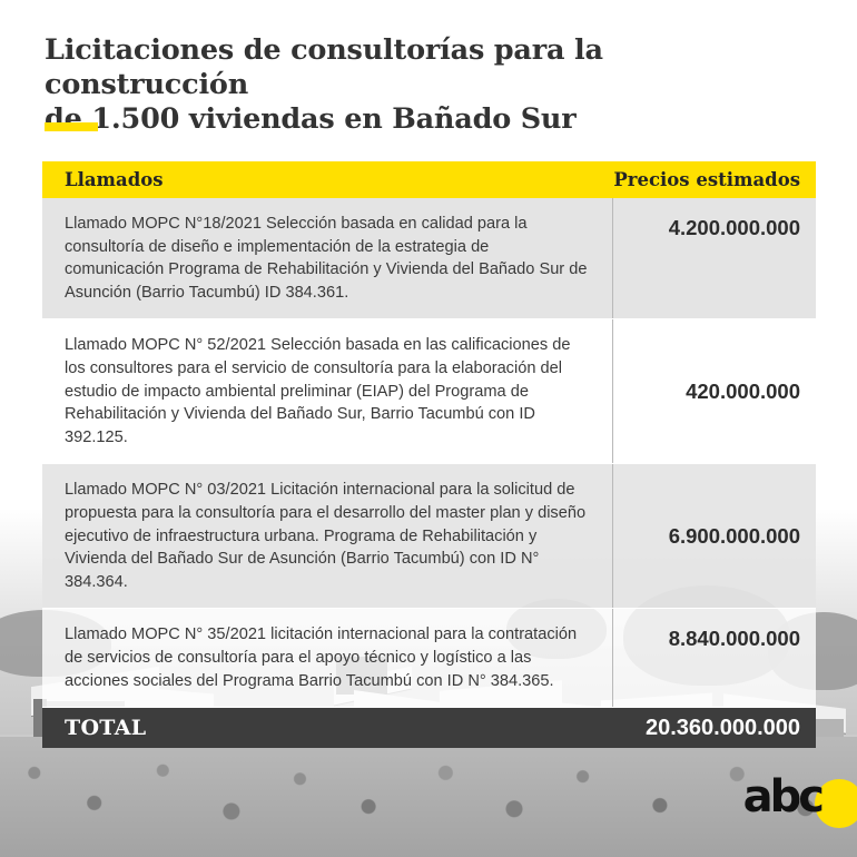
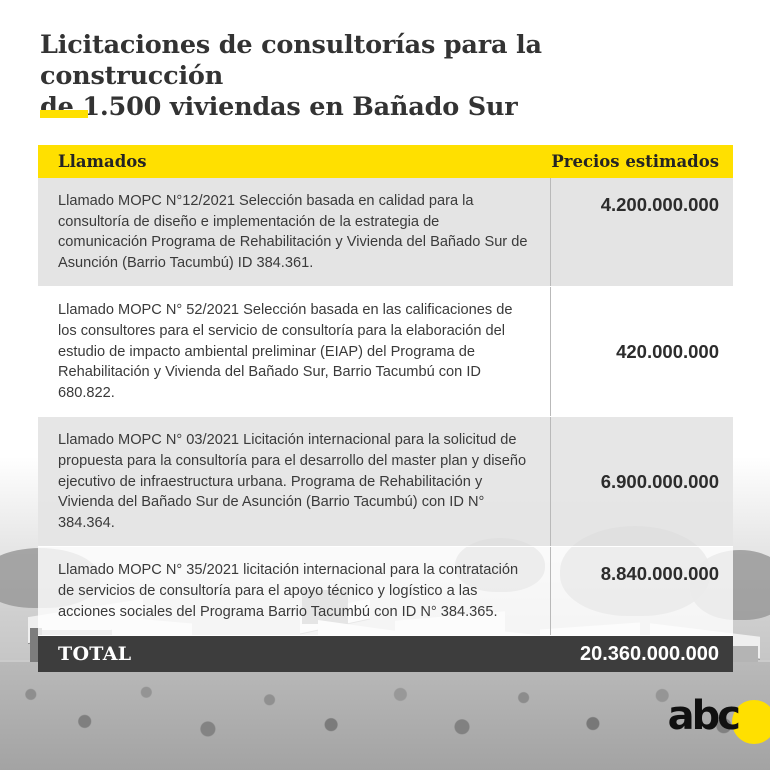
  Licitaciones de consultorías para la construcción
  de 1.500 viviendas en Bañado Sur
  Llamados
  Precios estimados
- Llamado MOPC N°18/2021 Selección basada en calidad para la consultoría de diseño e implementación de la estrategia de comunicación Programa de Rehabilitación y Vivienda del Bañado Sur de Asunción (Barrio Tacumbú) ID 384.361.
+ Llamado MOPC N°12/2021 Selección basada en calidad para la consultoría de diseño e implementación de la estrategia de comunicación Programa de Rehabilitación y Vivienda del Bañado Sur de Asunción (Barrio Tacumbú) ID 384.361.
  4.200.000.000
- Llamado MOPC N° 52/2021 Selección basada en las calificaciones de los consultores para el servicio de consultoría para la elaboración del estudio de impacto ambiental preliminar (EIAP) del Programa de Rehabilitación y Vivienda del Bañado Sur, Barrio Tacumbú con ID 392.125.
+ Llamado MOPC N° 52/2021 Selección basada en las calificaciones de los consultores para el servicio de consultoría para la elaboración del estudio de impacto ambiental preliminar (EIAP) del Programa de Rehabilitación y Vivienda del Bañado Sur, Barrio Tacumbú con ID 680.822.
  420.000.000
  Llamado MOPC N° 03/2021 Licitación internacional para la solicitud de propuesta para la consultoría para el desarrollo del master plan y diseño ejecutivo de infraestructura urbana. Programa de Rehabilitación y Vivienda del Bañado Sur de Asunción (Barrio Tacumbú) con ID N° 384.364.
  6.900.000.000
  Llamado MOPC N° 35/2021 licitación internacional para la contratación de servicios de consultoría para el apoyo técnico y logístico a las acciones sociales del Programa Barrio Tacumbú con ID N° 384.365.
  8.840.000.000
  TOTAL
  20.360.000.000
  abc
